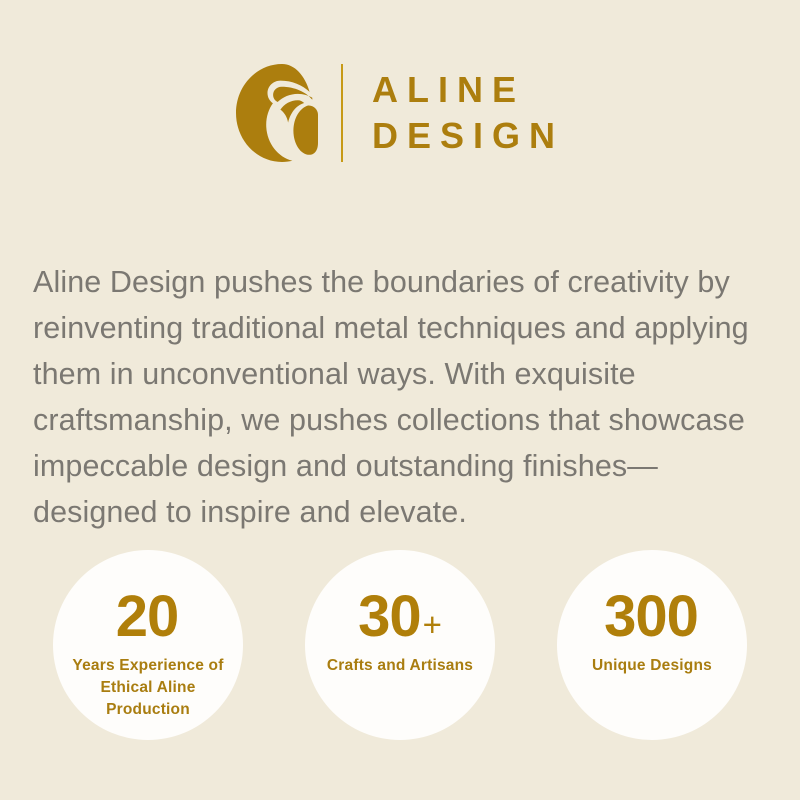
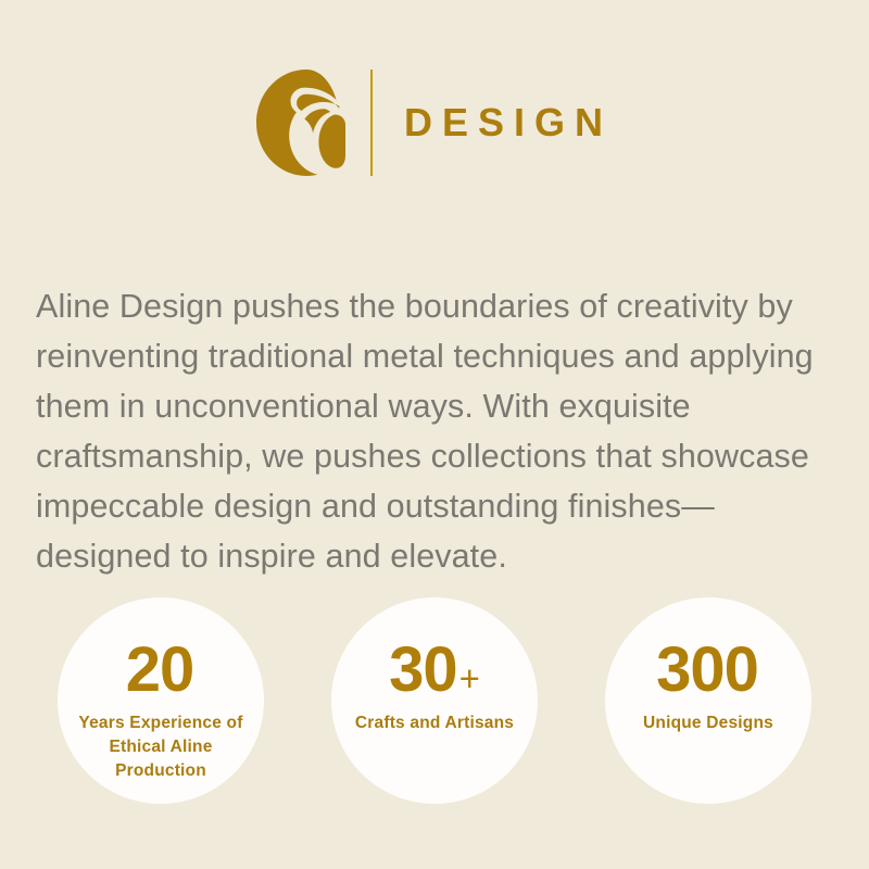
- ALINE
  DESIGN
  Aline Design pushes the boundaries of creativity by reinventing traditional metal techniques and applying them in unconventional ways. With exquisite craftsmanship, we pushes collections that showcase impeccable design and outstanding finishes—designed to inspire and elevate.
  20
  Years Experience of Ethical Aline Production
  30
  +
  Crafts and Artisans
  300
  Unique Designs
